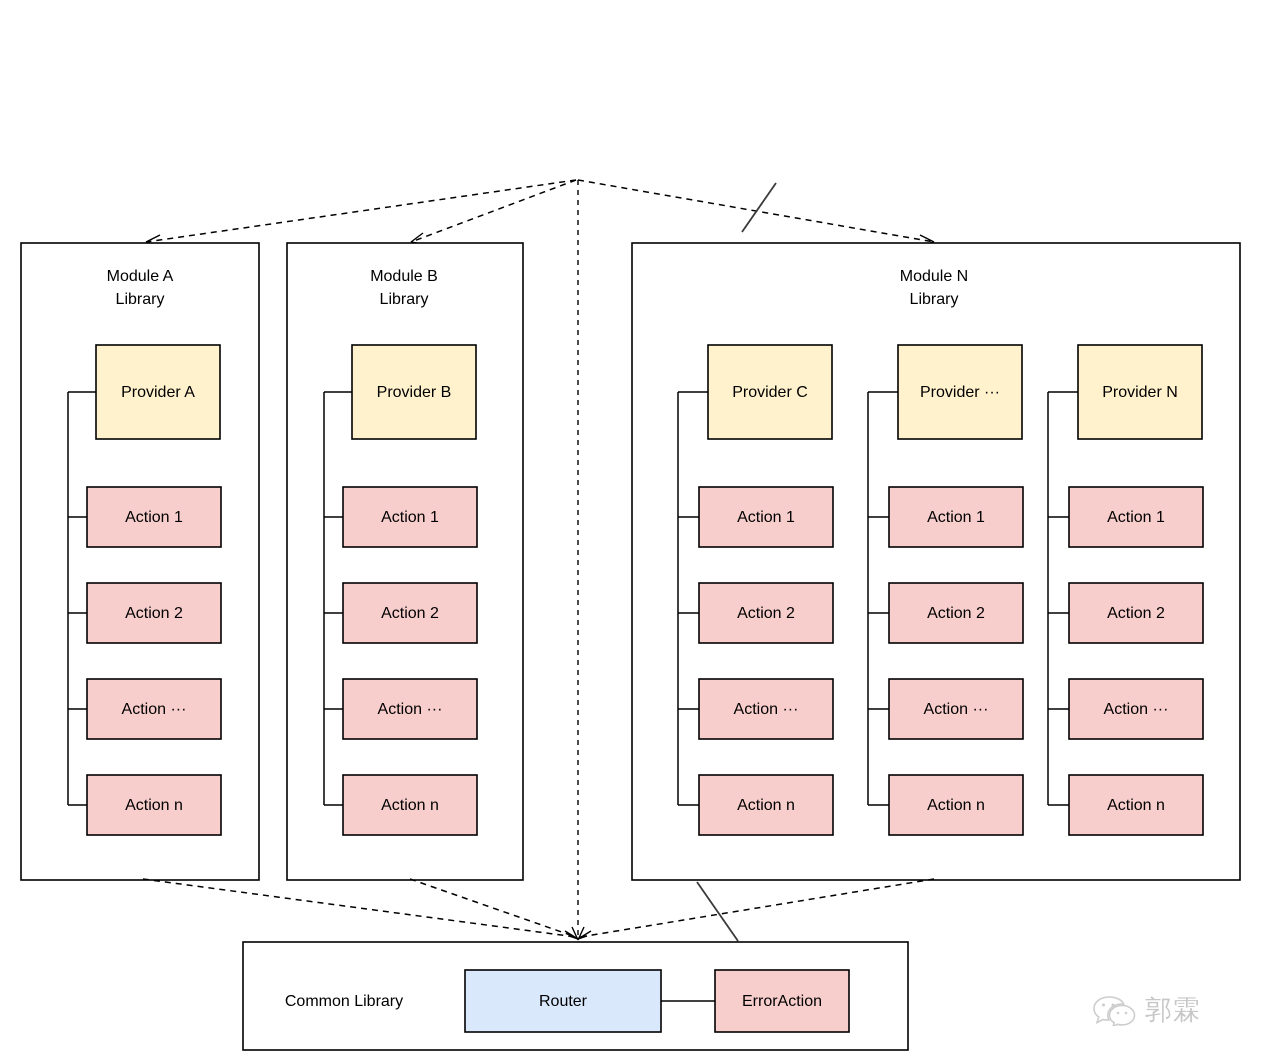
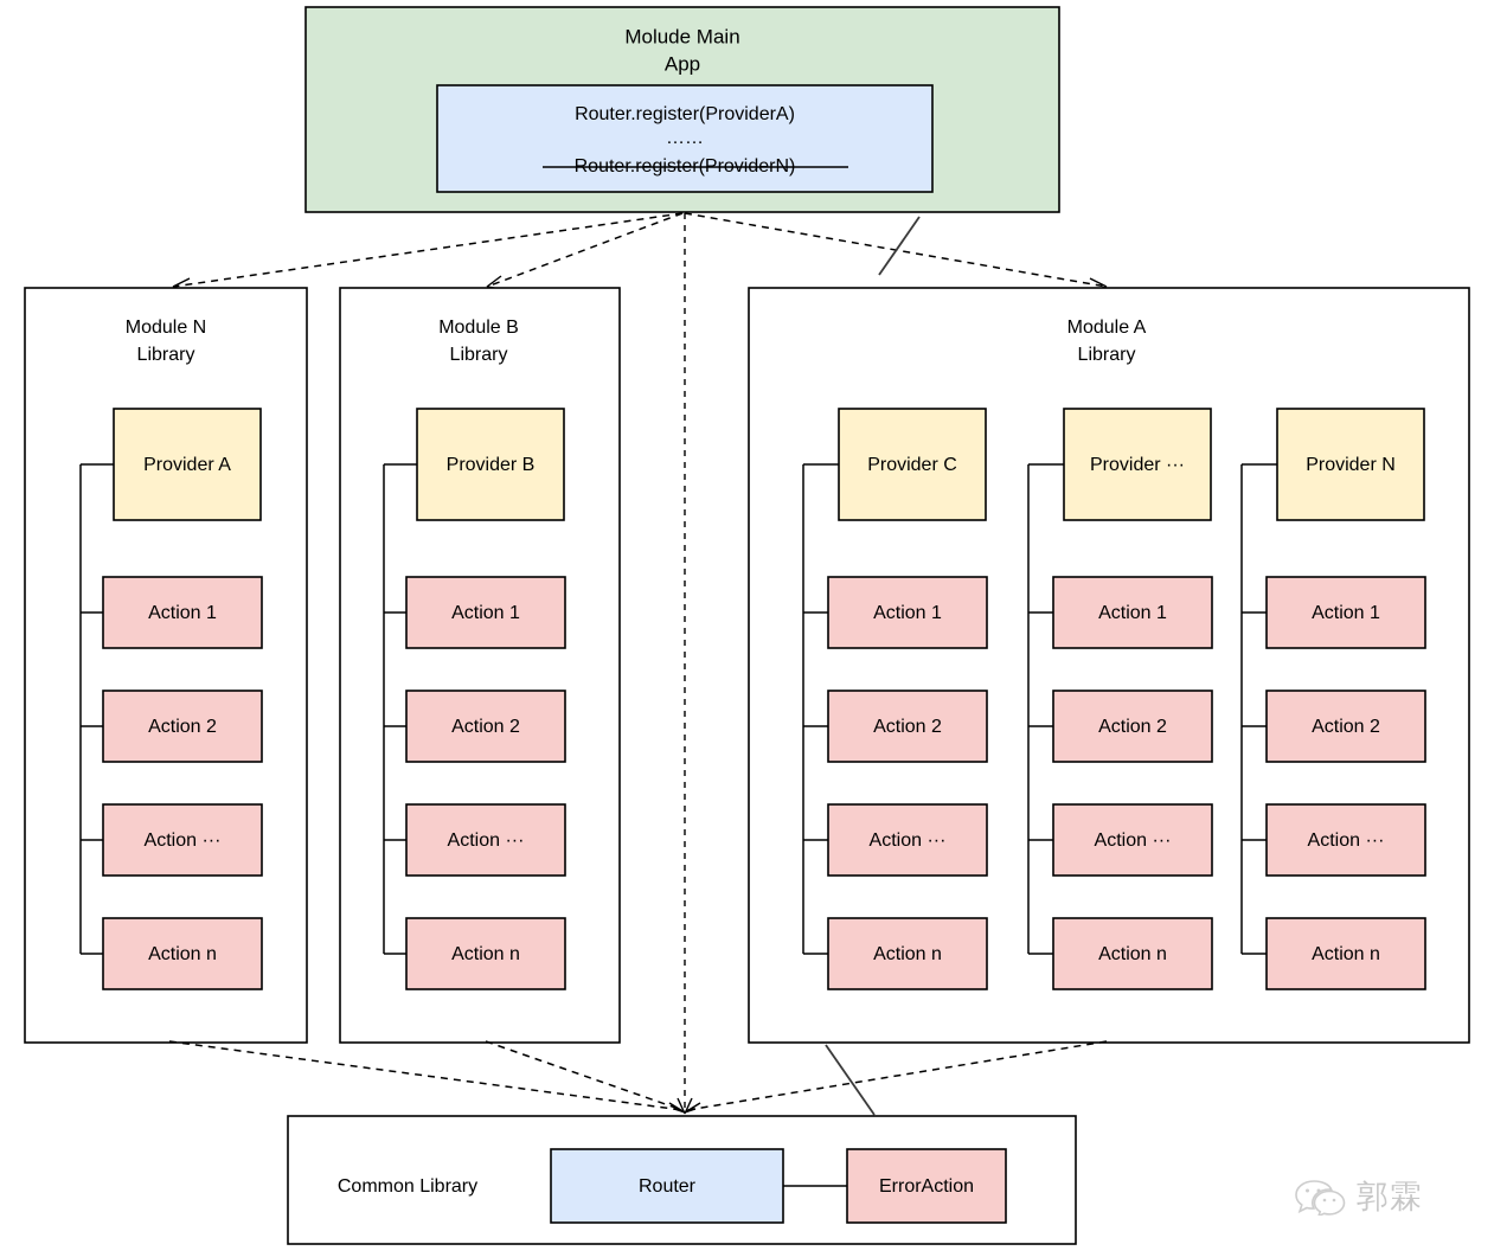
+ Molude Main
+ App
+ Router.register(ProviderA)
+ ……
- Module A
+ Module N
  Library
  Provider A
  Action 1
  Action 2
  Action ···
  Action n
  Module B
  Library
  Provider B
  Action 1
  Action 2
  Action ···
  Action n
- Module N
+ Module A
  Library
  Provider C
  Action 1
  Action 2
  Action ···
  Action n
  Provider ···
  Action 1
  Action 2
  Action ···
  Action n
  Provider N
  Action 1
  Action 2
  Action ···
  Action n
  Common Library
  Router
  ErrorAction
  郭霖
